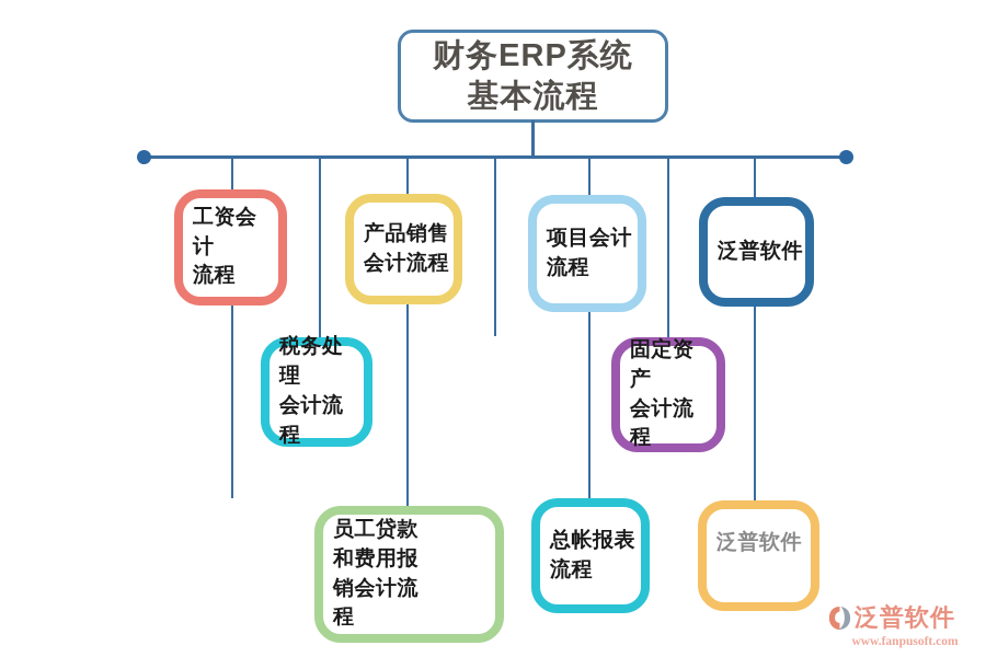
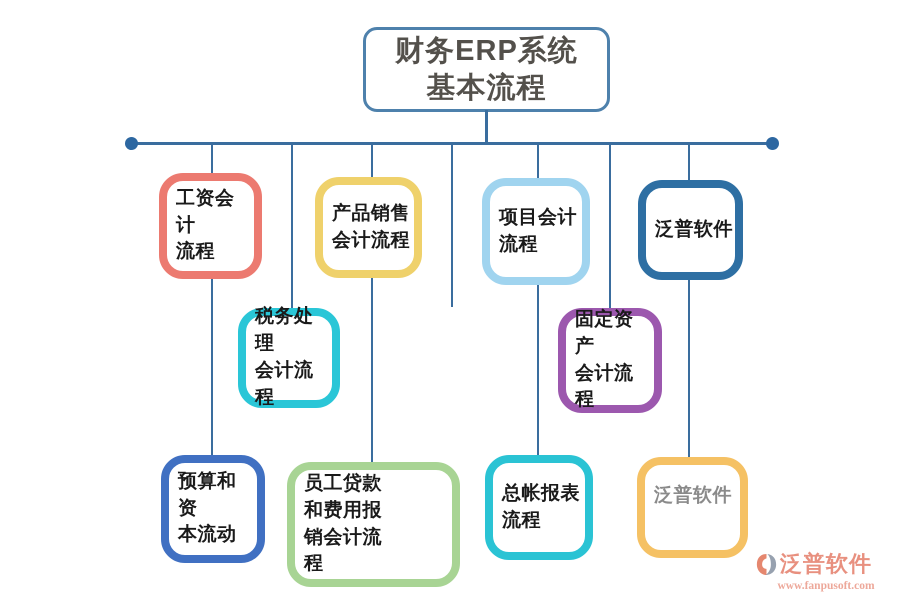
  财务ERP系统
  基本流程
  工资会计
  流程
  产品销售
  会计流程
  项目会计
  流程
  泛普软件
  税务处理
  会计流程
  固定资产
  会计流程
+ 预算和资
+ 本流动
  员工贷款
  和费用报
  销会计流
  程
  总帐报表
  流程
  泛普软件
  泛普软件
  www.fanpusoft.com
